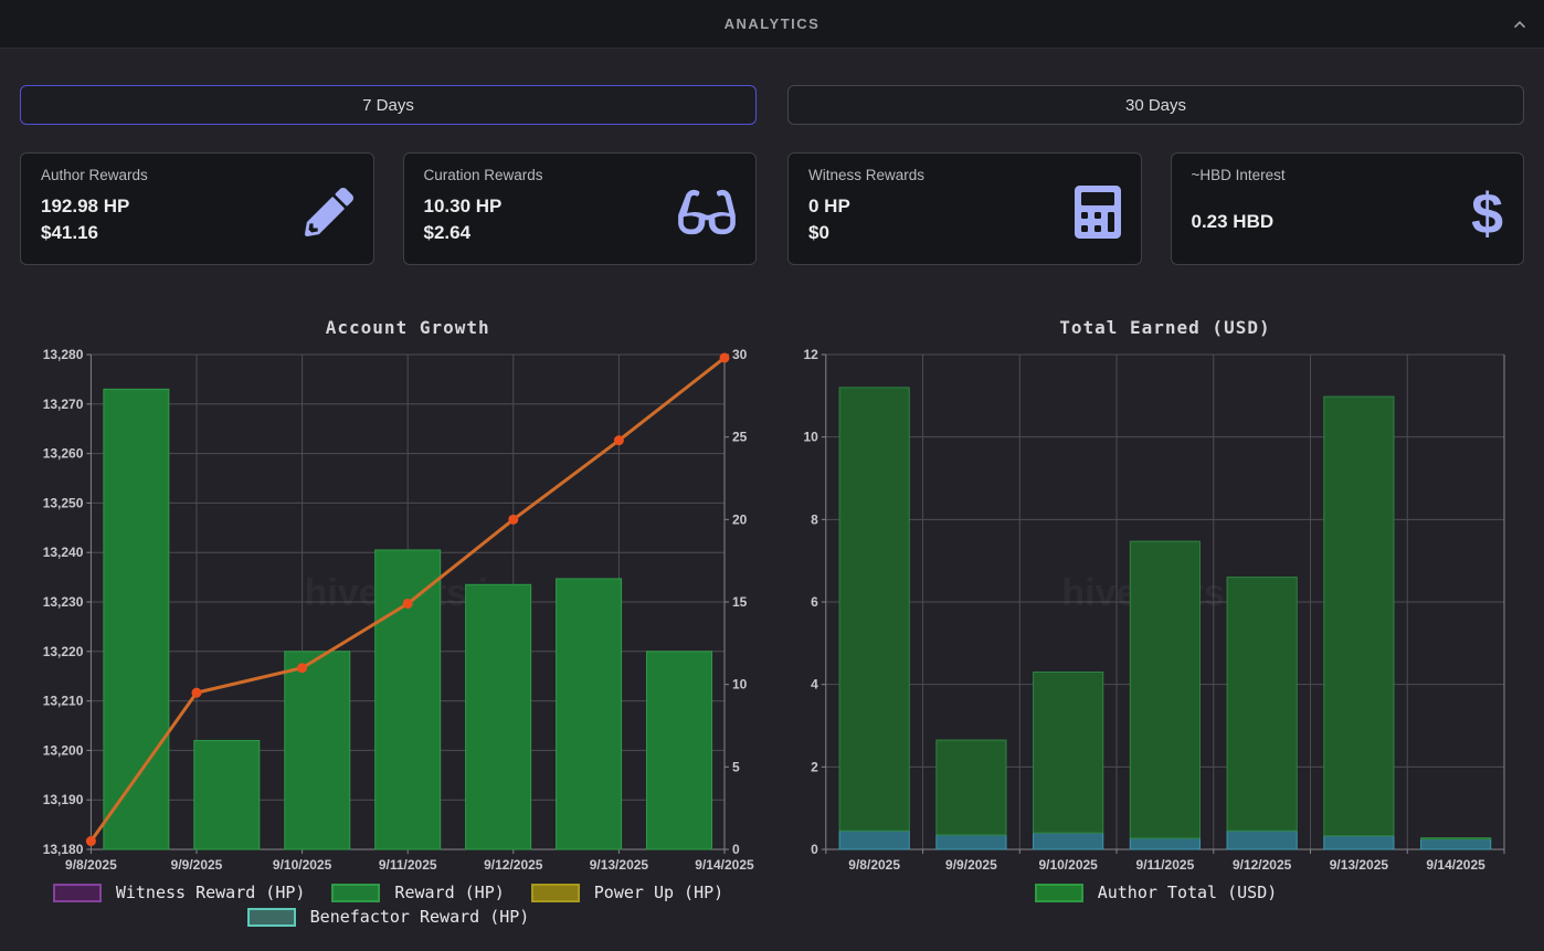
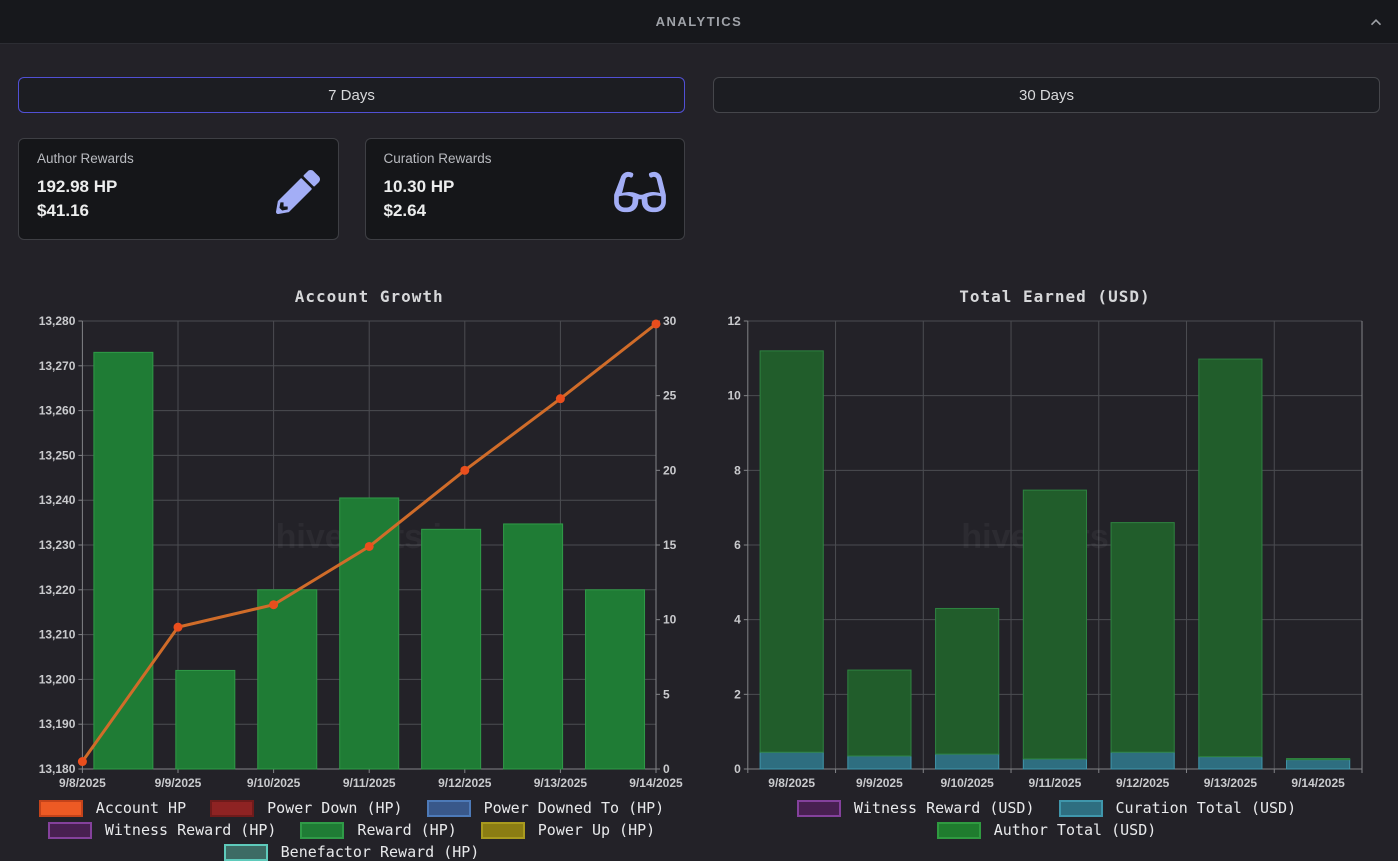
  ANALYTICS
  7 Days
  30 Days
  Author Rewards
  192.98 HP
  $41.16
  Curation Rewards
  10.30 HP
  $2.64
- Witness Rewards
- 0 HP
- $0
- ~HBD Interest
- 0.23 HBD
- $
  13,180
  13,190
  13,200
  13,210
  13,220
  13,230
  13,240
  13,250
  13,260
  13,270
  13,280
  0
  5
  10
  15
  20
  25
  30
  9/8/2025
  9/9/2025
  9/10/2025
  9/11/2025
  9/12/2025
  9/13/2025
  9/14/2025
  Account Growth
+ Account HP
+ Power Down (HP)
+ Power Downed To (HP)
  Witness Reward (HP)
  Reward (HP)
  Power Up (HP)
  Benefactor Reward (HP)
  0
  2
  4
  6
  8
  10
  12
  9/8/2025
  9/9/2025
  9/10/2025
  9/11/2025
  9/12/2025
  9/13/2025
  9/14/2025
  Total Earned (USD)
+ Witness Reward (USD)
+ Curation Total (USD)
  Author Total (USD)
